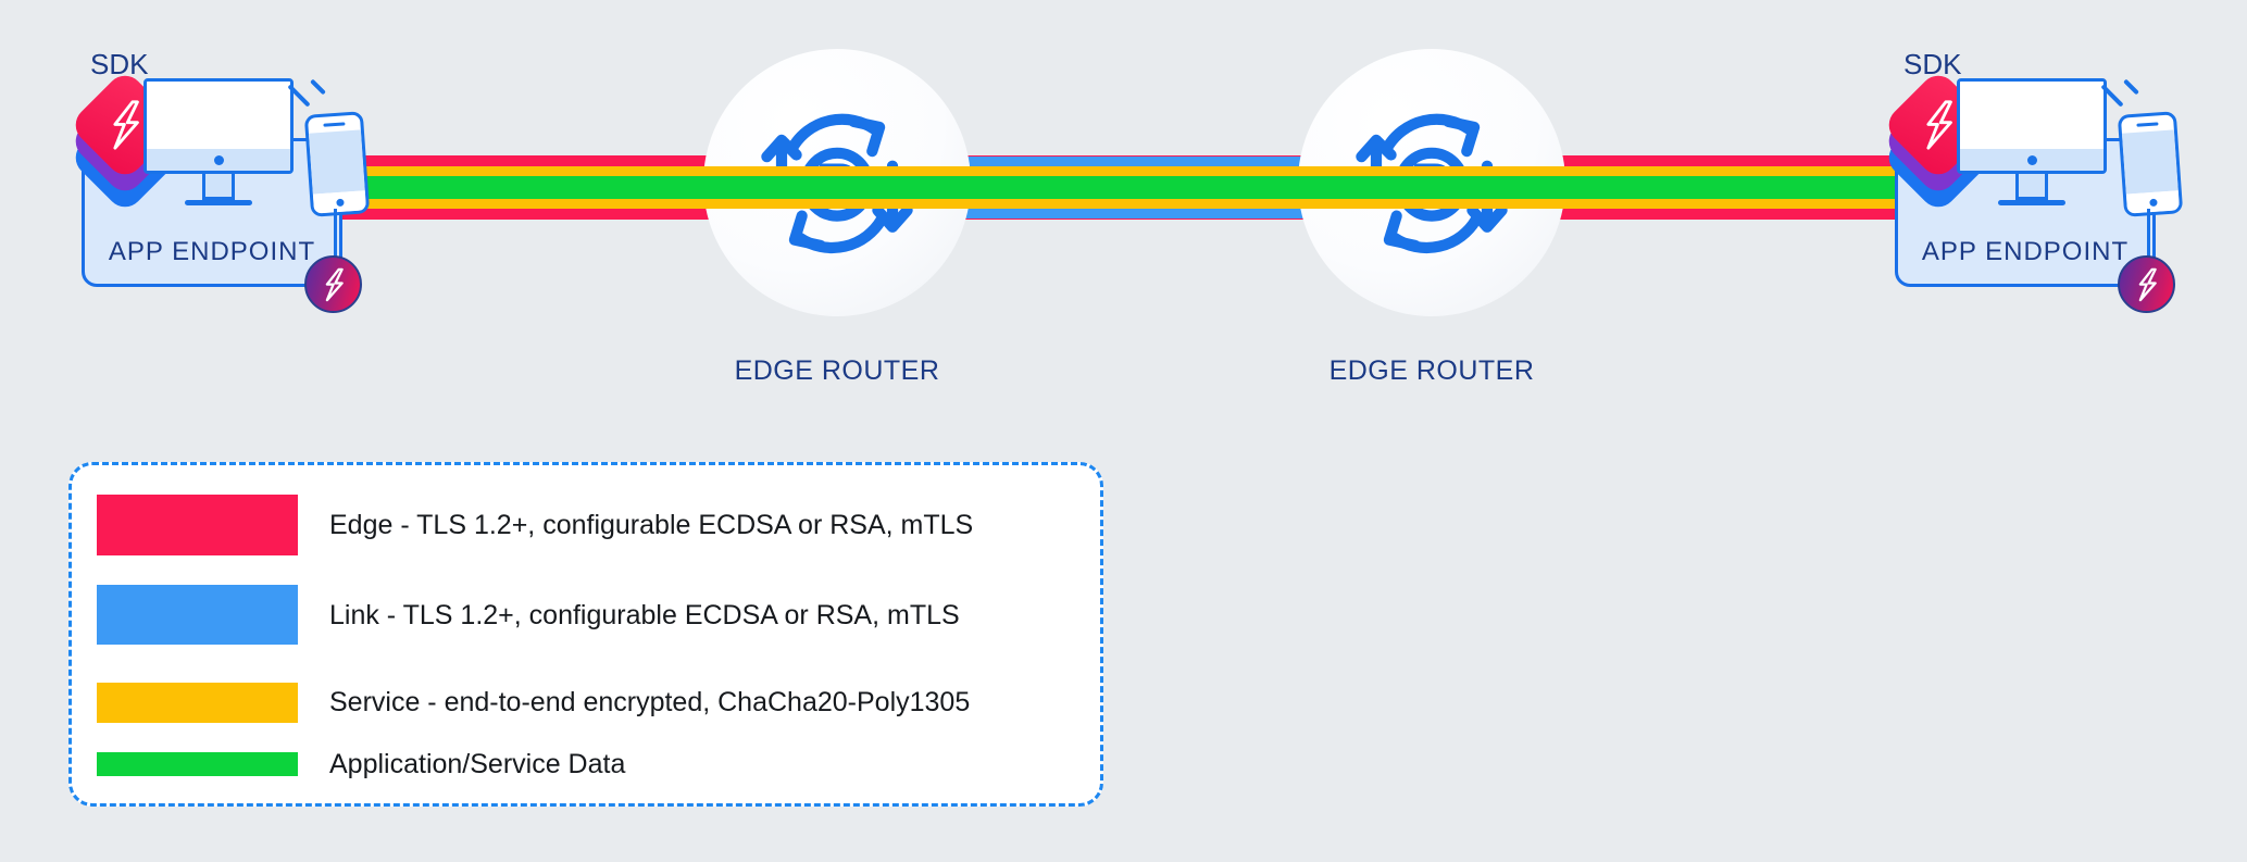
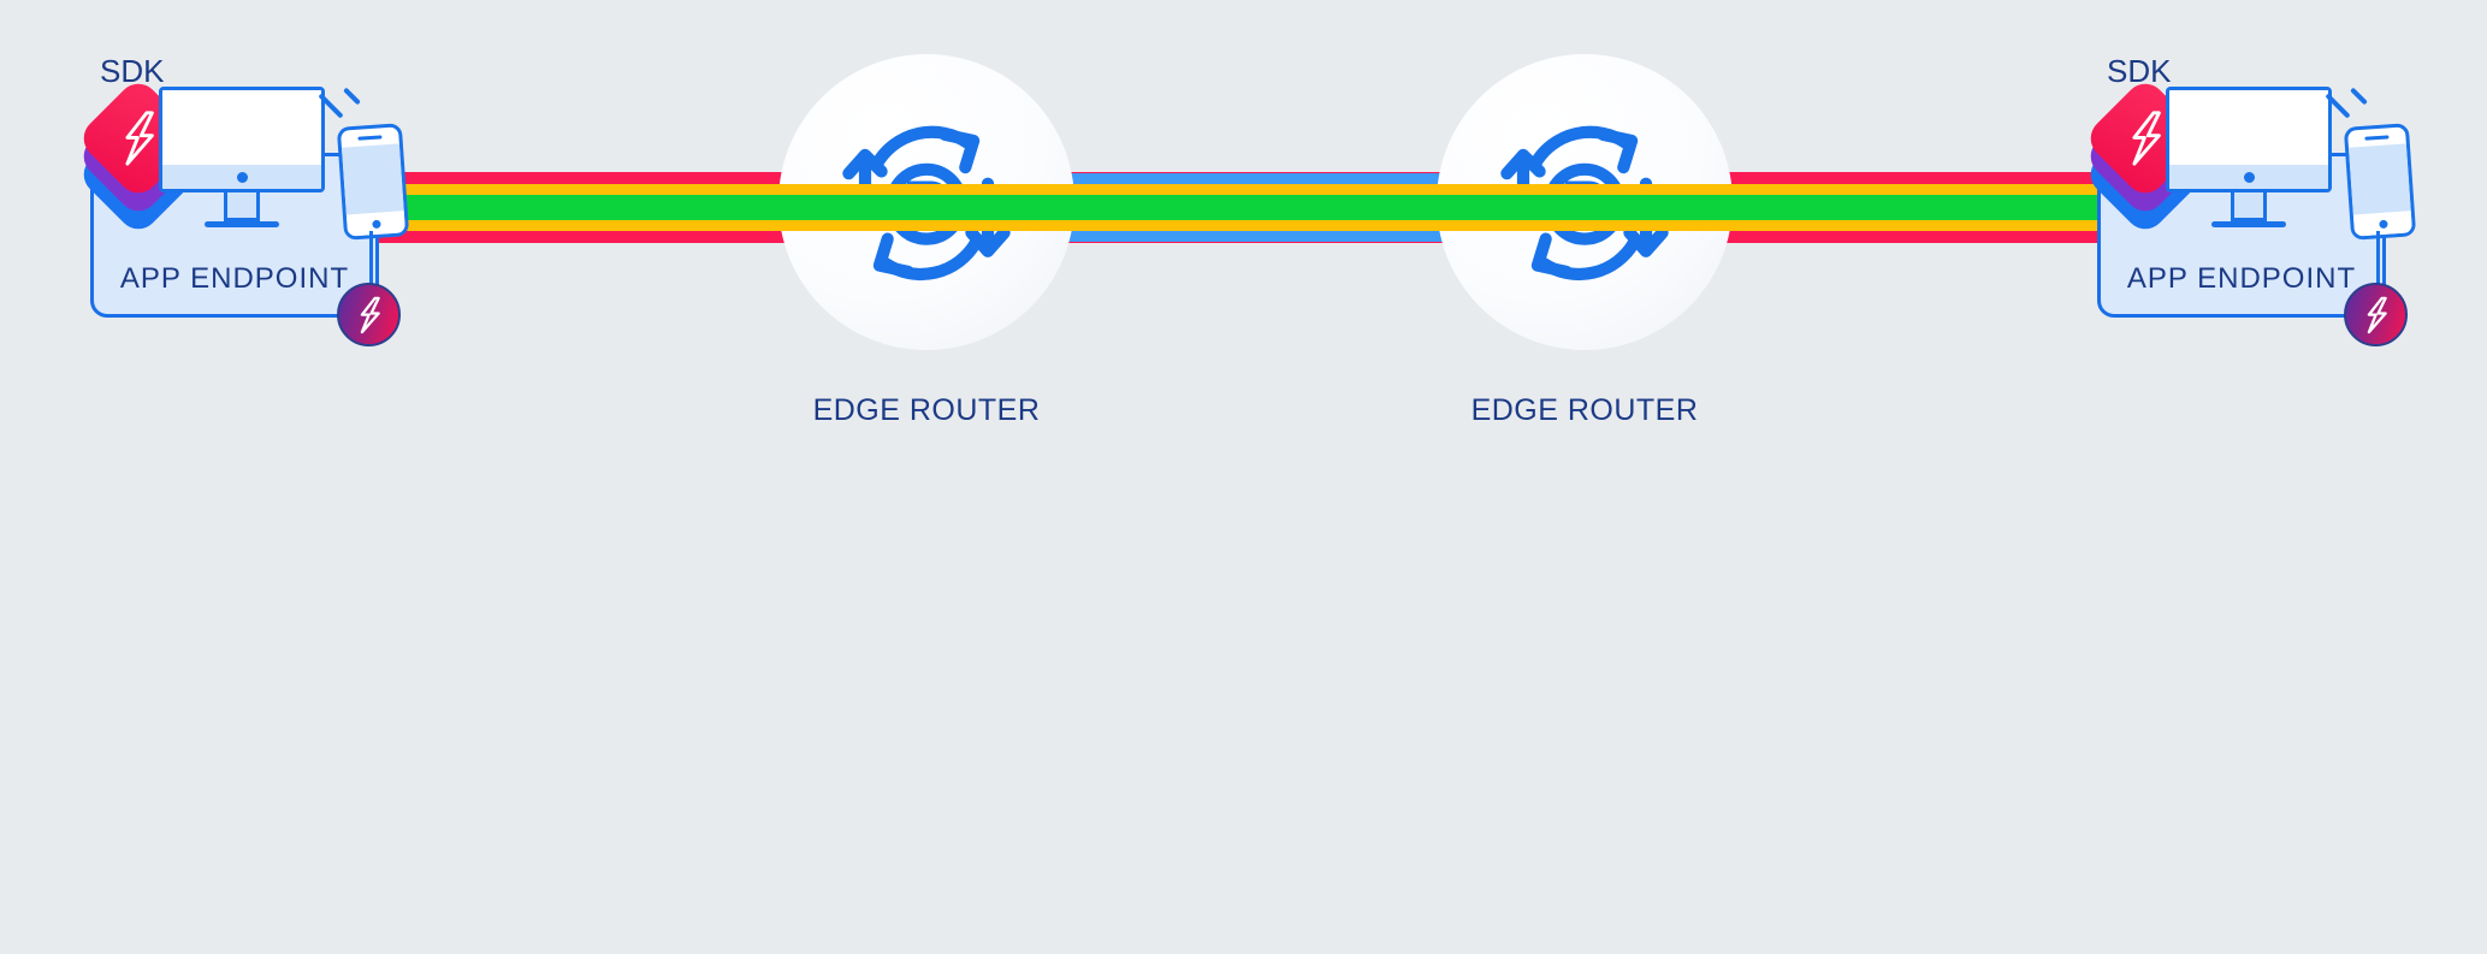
  EDGE ROUTER
  EDGE ROUTER
  SDK
  APP ENDPOINT
  SDK
  APP ENDPOINT
- Edge - TLS 1.2+, configurable ECDSA or RSA, mTLS
- Link - TLS 1.2+, configurable ECDSA or RSA, mTLS
- Service - end-to-end encrypted, ChaCha20-Poly1305
- Application/Service Data
